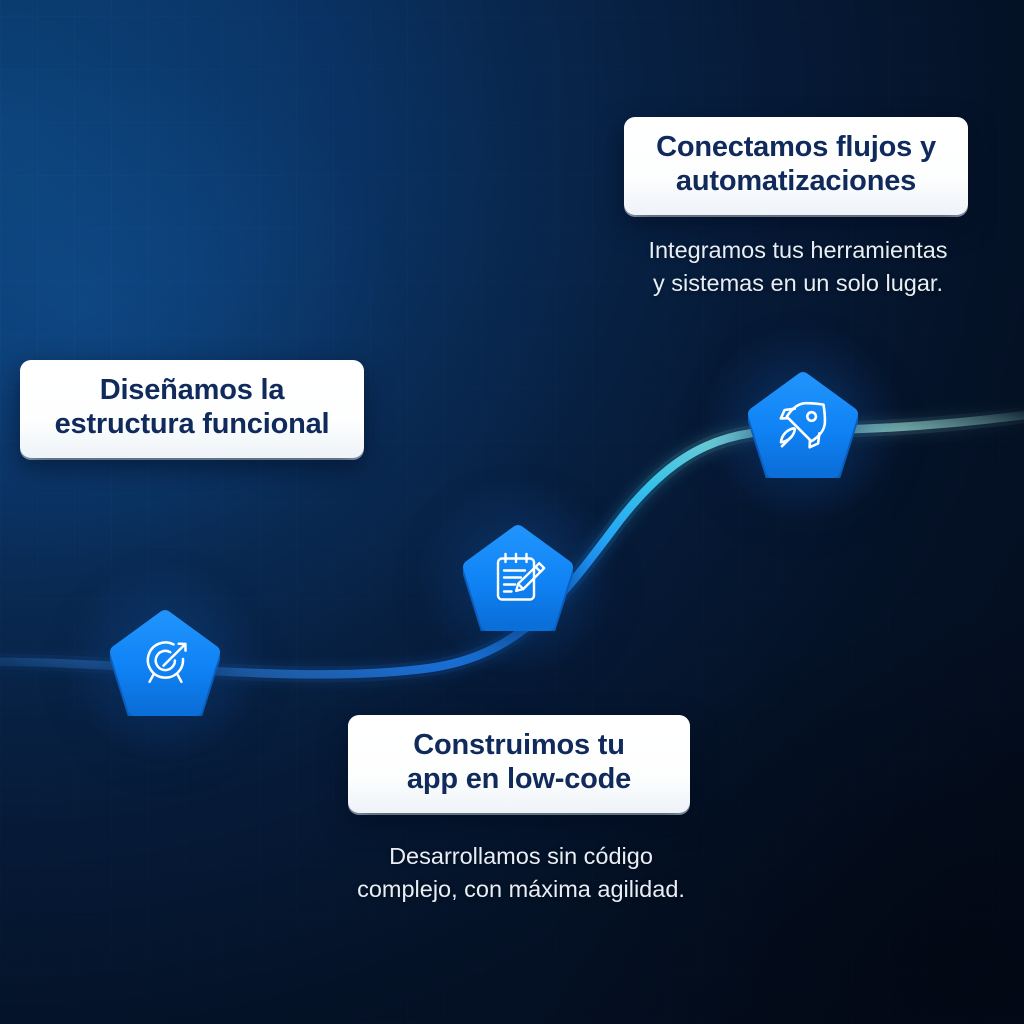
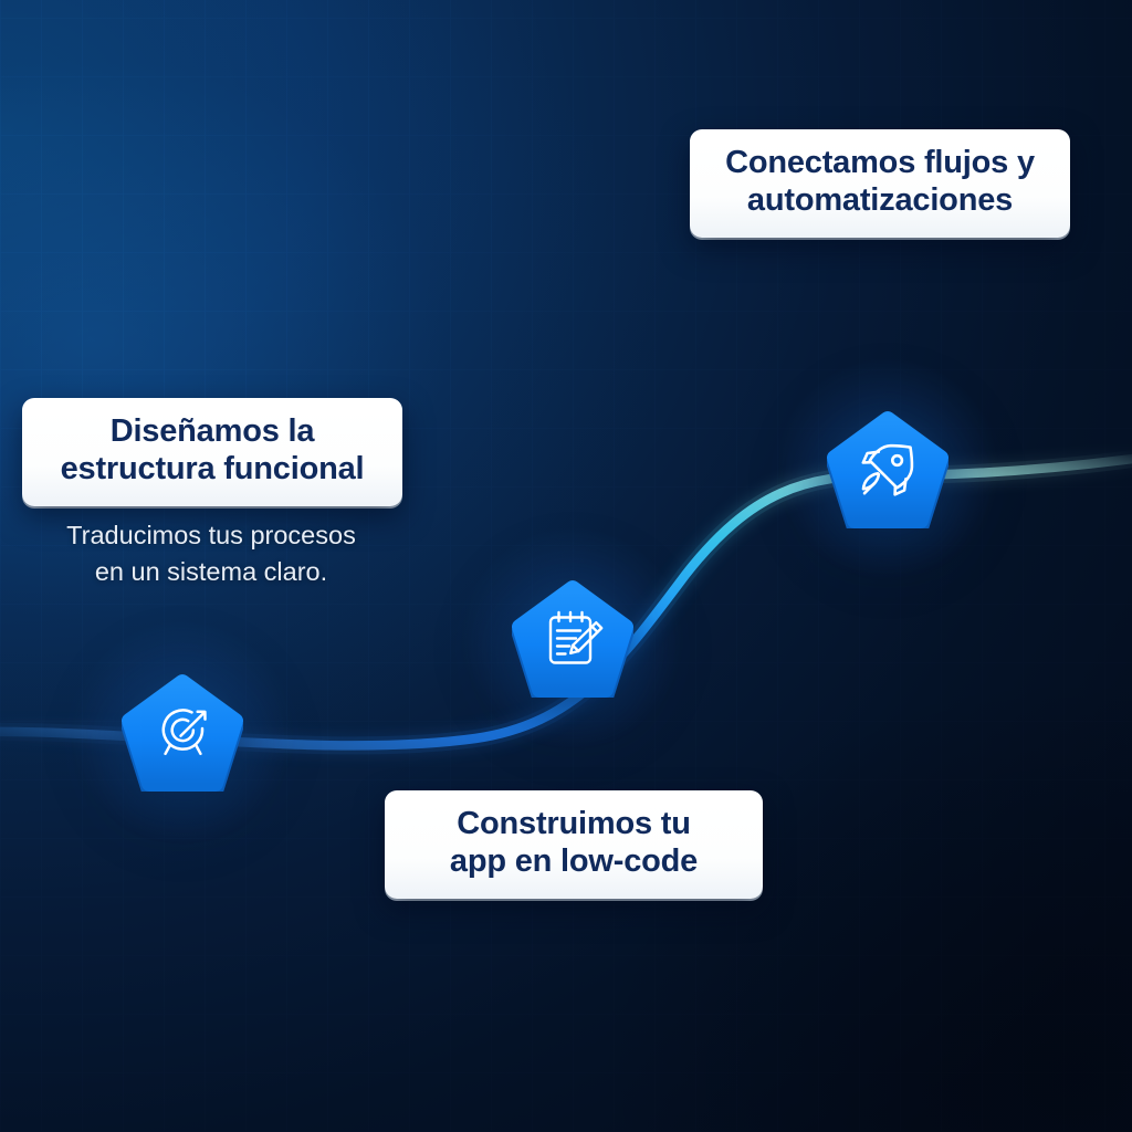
  Conectamos flujos y
  automatizaciones
- Integramos tus herramientas
- y sistemas en un solo lugar.
  Diseñamos la
  estructura funcional
+ Traducimos tus procesos
+ en un sistema claro.
  Construimos tu
  app en low-code
- Desarrollamos sin código
- complejo, con máxima agilidad.
